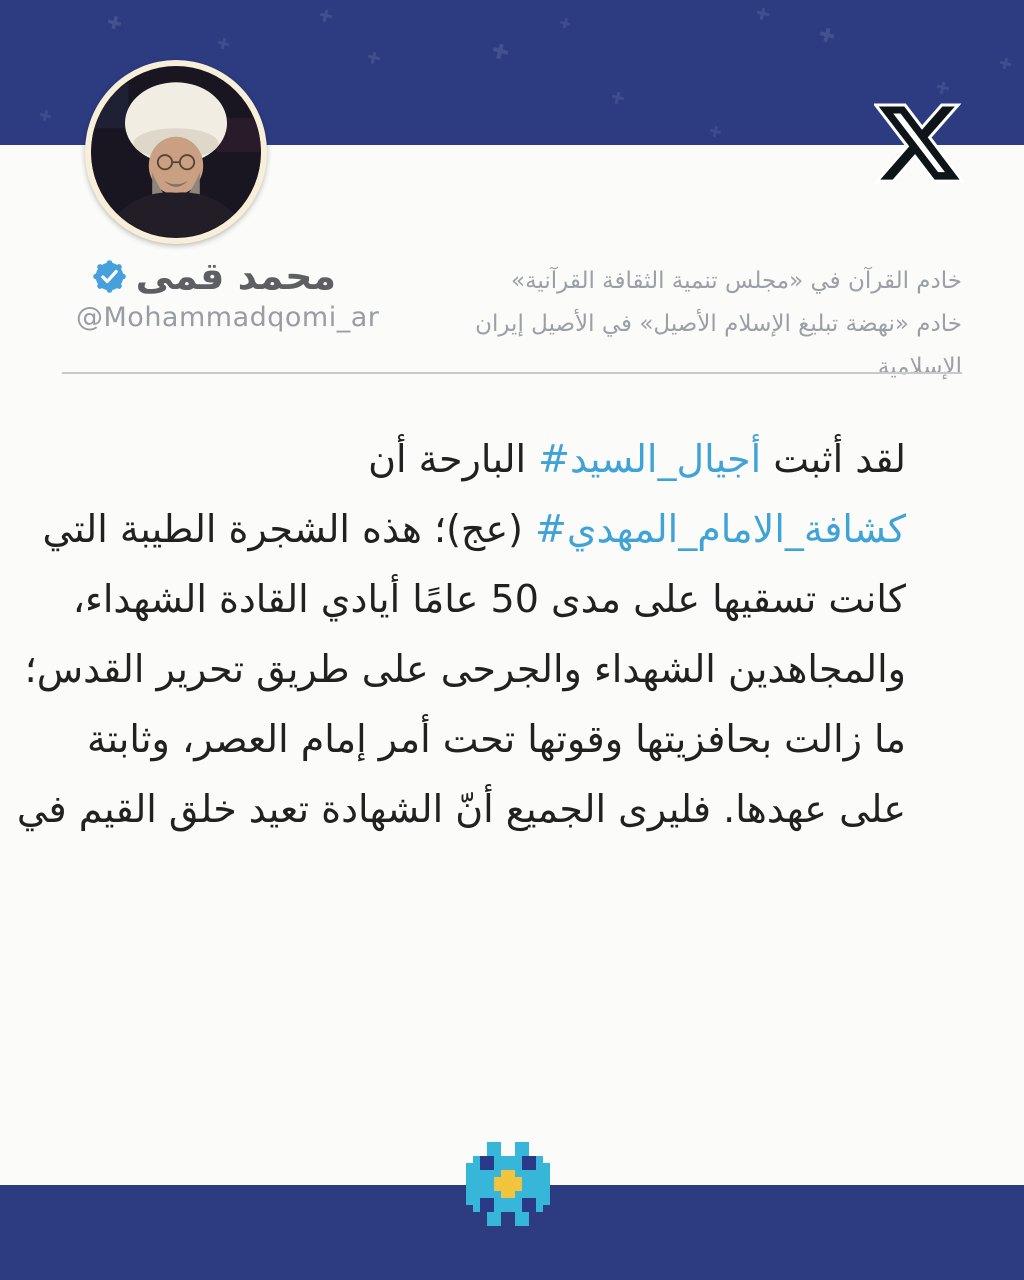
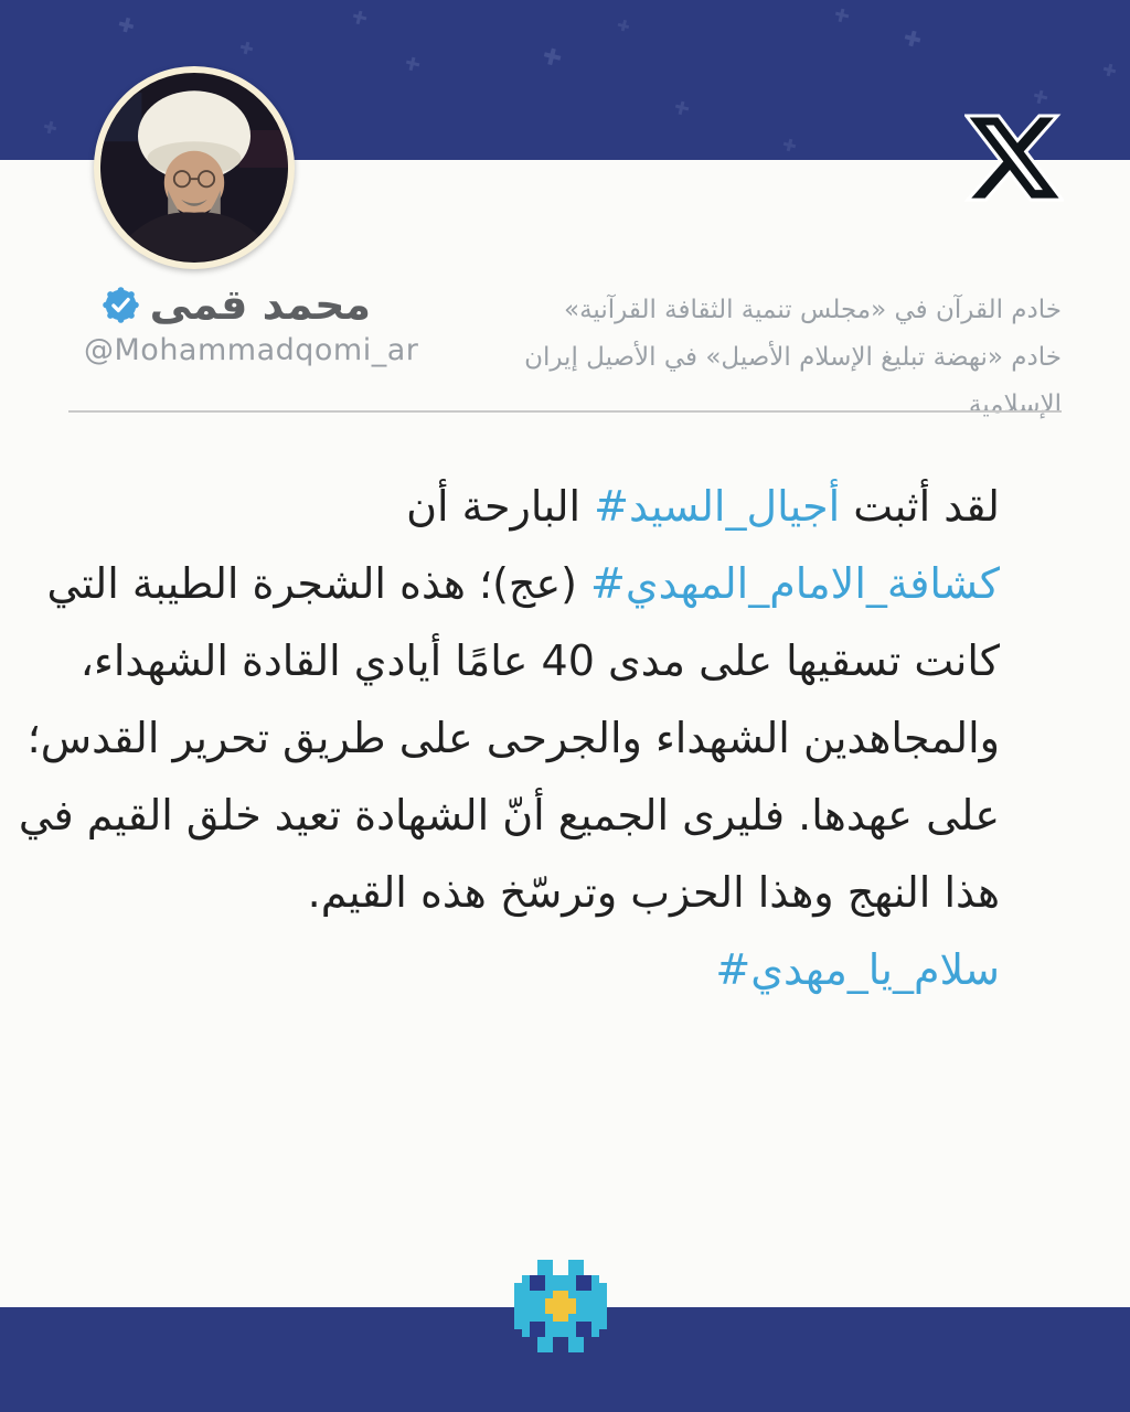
  محمد قمی
  @Mohammadqomi_ar
  خادم القرآن في «مجلس تنمية الثقافة القرآنية»
  خادم «نهضة تبليغ الإسلام الأصيل» في الأصيل إيران الإسلامية
  لقد أثبت #أجيال_السيد البارحة أن
  #كشافة_الامام_المهدي (عج)؛ هذه الشجرة الطيبة التي
- كانت تسقيها على مدى 50 عامًا أيادي القادة الشهداء،
+ كانت تسقيها على مدى 40 عامًا أيادي القادة الشهداء،
  والمجاهدين الشهداء والجرحى على طريق تحرير القدس؛
- ما زالت بحافزيتها وقوتها تحت أمر إمام العصر، وثابتة
  على عهدها. فليرى الجميع أنّ الشهادة تعيد خلق القيم في
+ هذا النهج وهذا الحزب وترسّخ هذه القيم.
+ #سلام_يا_مهدي
